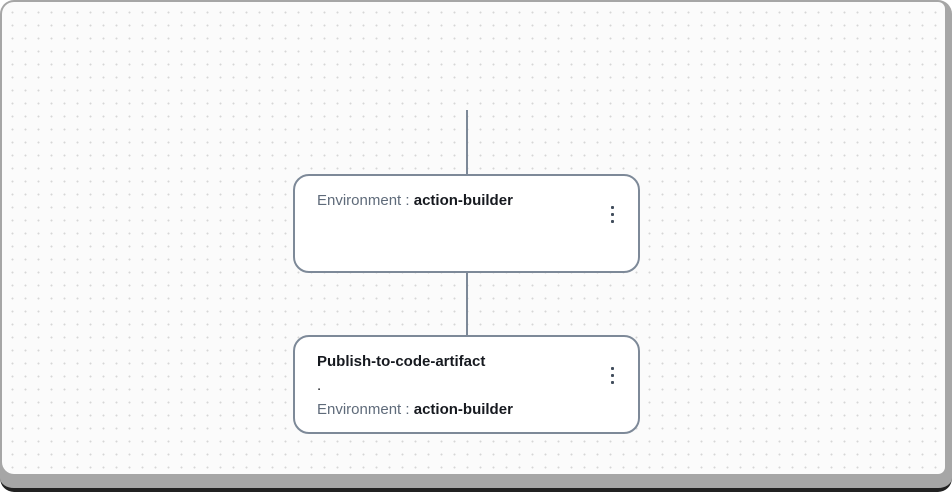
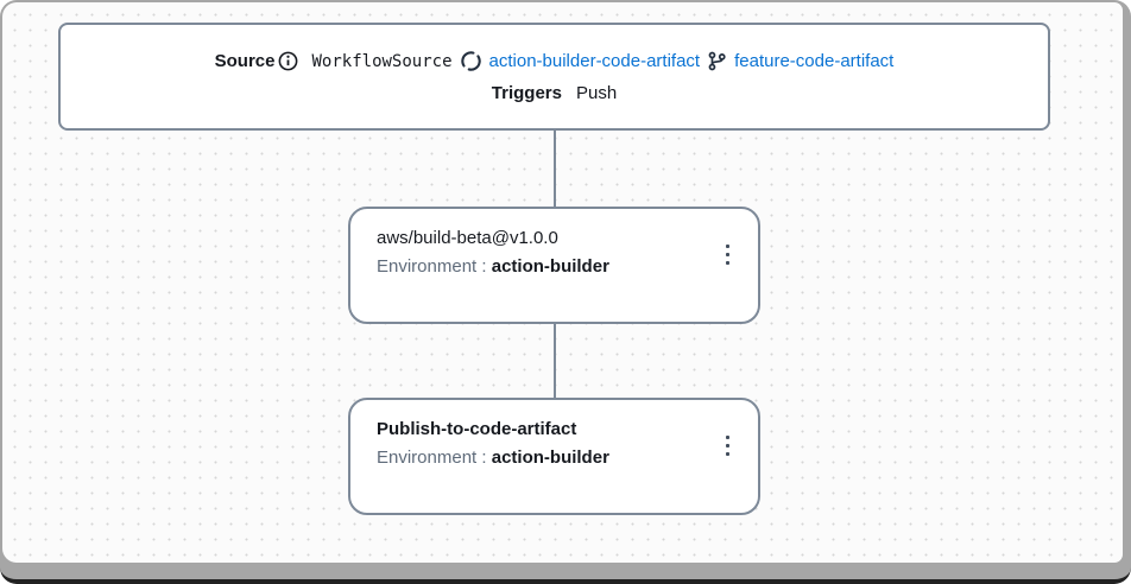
+ Source
+ WorkflowSource
+ action-builder-code-artifact
+ feature-code-artifact
+ Triggers
+ Push
+ aws/build-beta@v1.0.0
  Environment : action-builder
  Publish-to-code-artifact
- .
  Environment : action-builder
